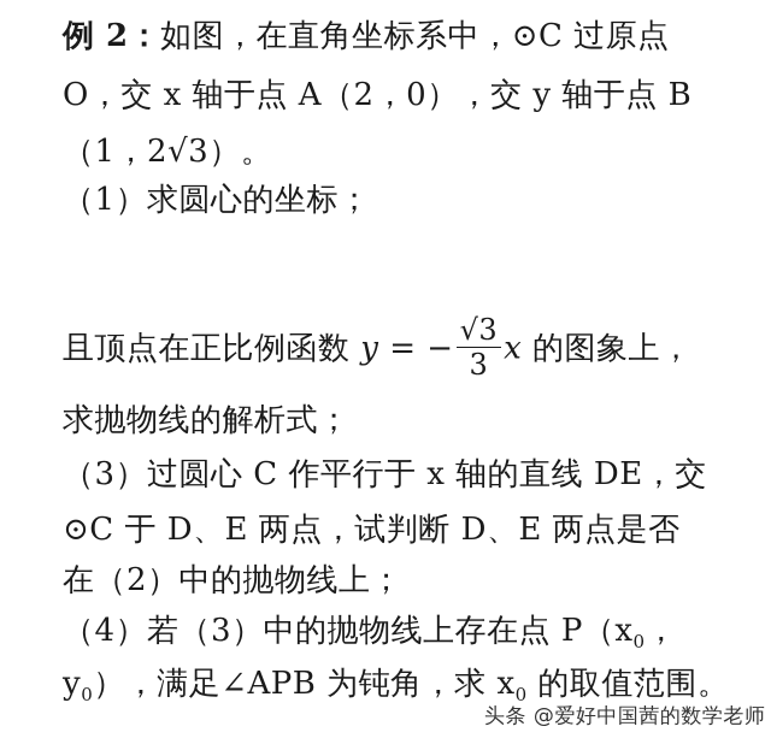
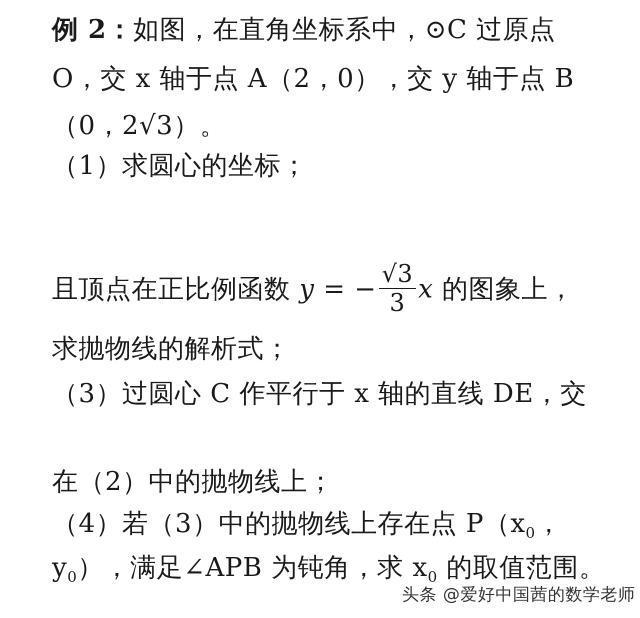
  例 2：如图，在直角坐标系中，⊙C 过原点
  O，交 x 轴于点 A（2，0），交 y 轴于点 B
- （1，2√3）。
+ （0，2√3）。
  （1）求圆心的坐标；
  且顶点在正比例函数 y = −
  √3
  3
  x 的图象上，
  求抛物线的解析式；
  （3）过圆心 C 作平行于 x 轴的直线 DE，交
- ⊙C 于 D、E 两点，试判断 D、E 两点是否
  在（2）中的抛物线上；
  （4）若（3）中的抛物线上存在点 P（x0，
  y0），满足∠APB 为钝角，求 x0 的取值范围。
  头条 @爱好中国茜的数学老师
